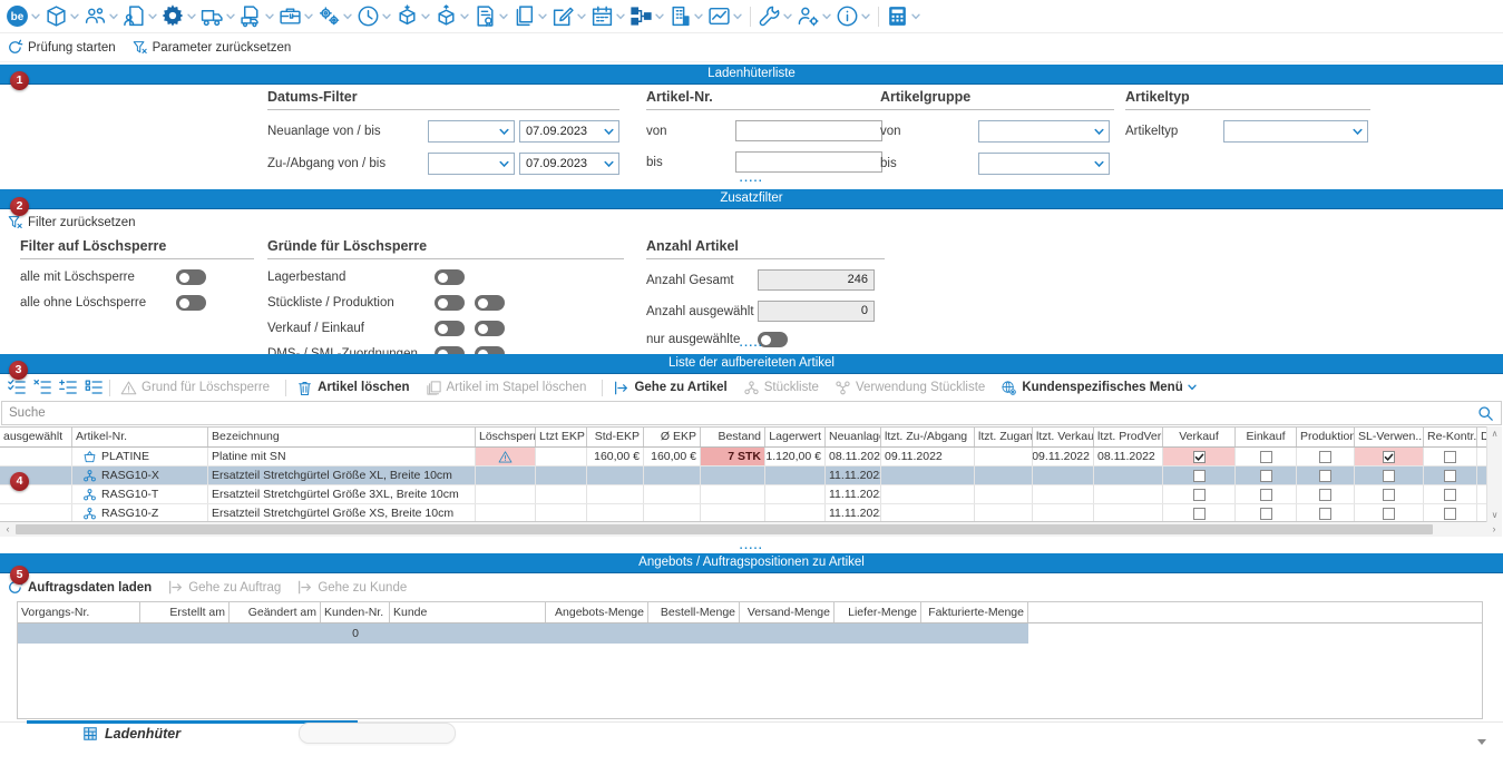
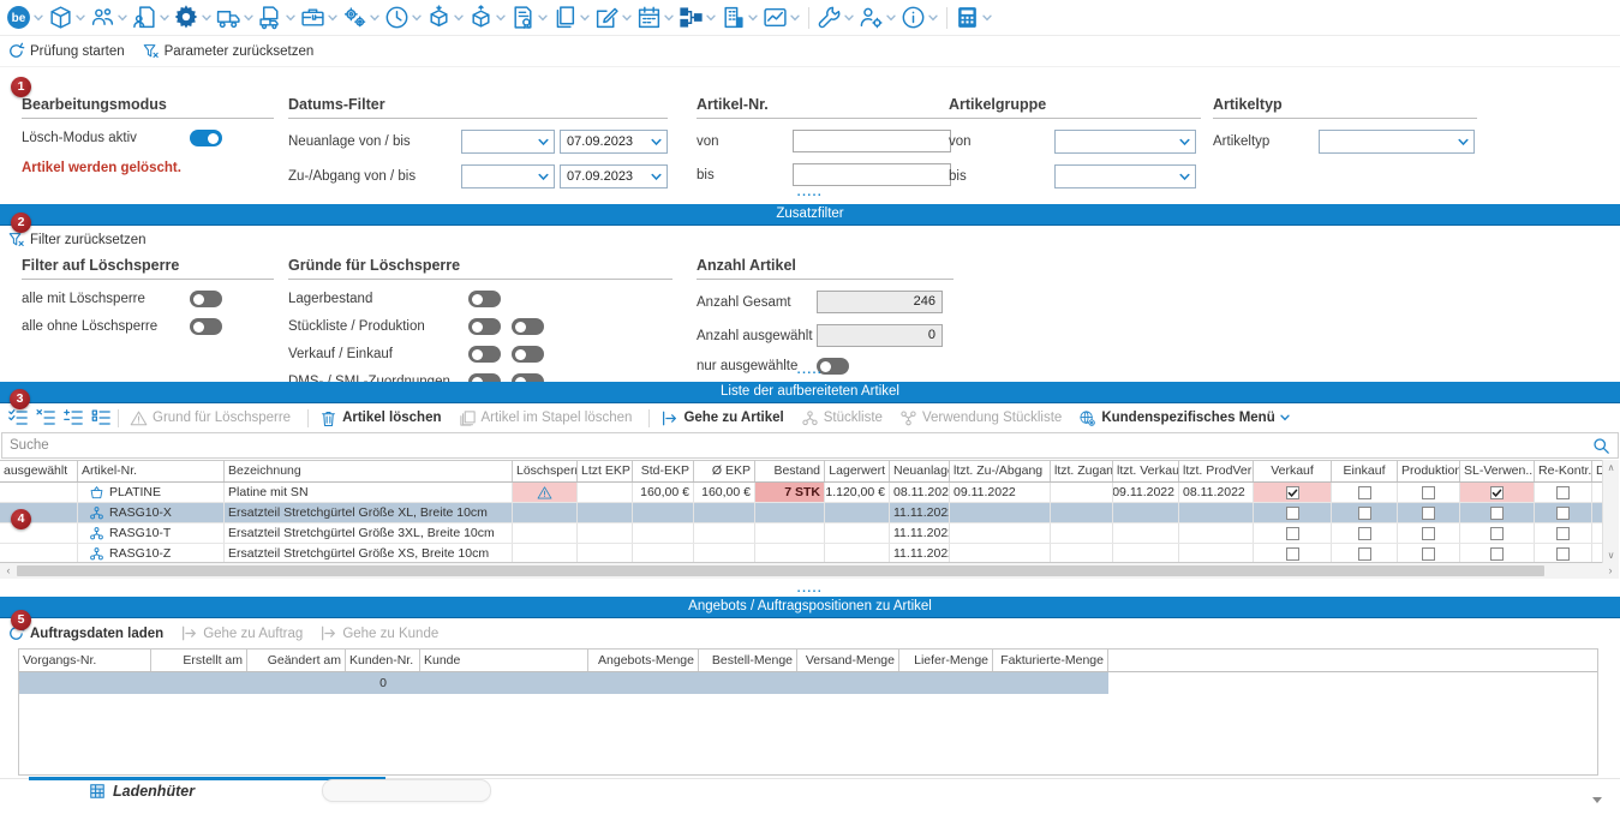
  be
  Prüfung starten
  Parameter zurücksetzen
- Ladenhüterliste
  1
+ Bearbeitungsmodus
+ Lösch-Modus aktiv
+ Artikel werden gelöscht.
  Datums-Filter
  Neuanlage von / bis
  07.09.2023
  Zu-/Abgang von / bis
  07.09.2023
  Artikel-Nr.
  von
  bis
  Artikelgruppe
  von
  bis
  Artikeltyp
  Artikeltyp
  .....
  Zusatzfilter
  2
  Filter zurücksetzen
  Filter auf Löschsperre
  alle mit Löschsperre
  alle ohne Löschsperre
  Gründe für Löschsperre
  Lagerbestand
  Stückliste / Produktion
  Verkauf / Einkauf
  Anzahl Artikel
  Anzahl Gesamt
  246
  Anzahl ausgewählt
  0
  nur ausgewählte
  .....
  Liste der aufbereiteten Artikel
  3
  Grund für Löschsperre
  Artikel löschen
  Artikel im Stapel löschen
  Gehe zu Artikel
  Stückliste
  Verwendung Stückliste
  Kundenspezifisches Menü
  Suche
  ausgewählt
  Artikel-Nr.
  Bezeichnung
  Löschsperr
  Ltzt EKP
  Std-EKP
  Ø EKP
  Bestand
  Lagerwert
  Neuanlag
  ltzt. Zu-/Abgang
  ltzt. Zugan
  ltzt. Verkau
  ltzt. ProdVer
  Verkauf
  Einkauf
  Produktion
  SL-Verwen...
  Re-Kontr.
  PLATINE
  Platine mit SN
  160,00 €
  160,00 €
  7 STK
  1.120,00 €
  08.11.202
  09.11.2022
  09.11.2022
  08.11.2022
  RASG10-X
  Ersatzteil Stretchgürtel Größe XL, Breite 10cm
  11.11.202
  RASG10-T
  Ersatzteil Stretchgürtel Größe 3XL, Breite 10cm
  11.11.202
  RASG10-Z
  Ersatzteil Stretchgürtel Größe XS, Breite 10cm
  11.11.202
  4
  ∧
  ∨
  ‹
  ›
  .....
  Angebots / Auftragspositionen zu Artikel
  5
  Auftragsdaten laden
  Gehe zu Auftrag
  Gehe zu Kunde
  Vorgangs-Nr.
  Erstellt am
  Geändert am
  Kunden-Nr.
  Kunde
  Angebots-Menge
  Bestell-Menge
  Versand-Menge
  Liefer-Menge
  Fakturierte-Menge
  0
  Ladenhüter
